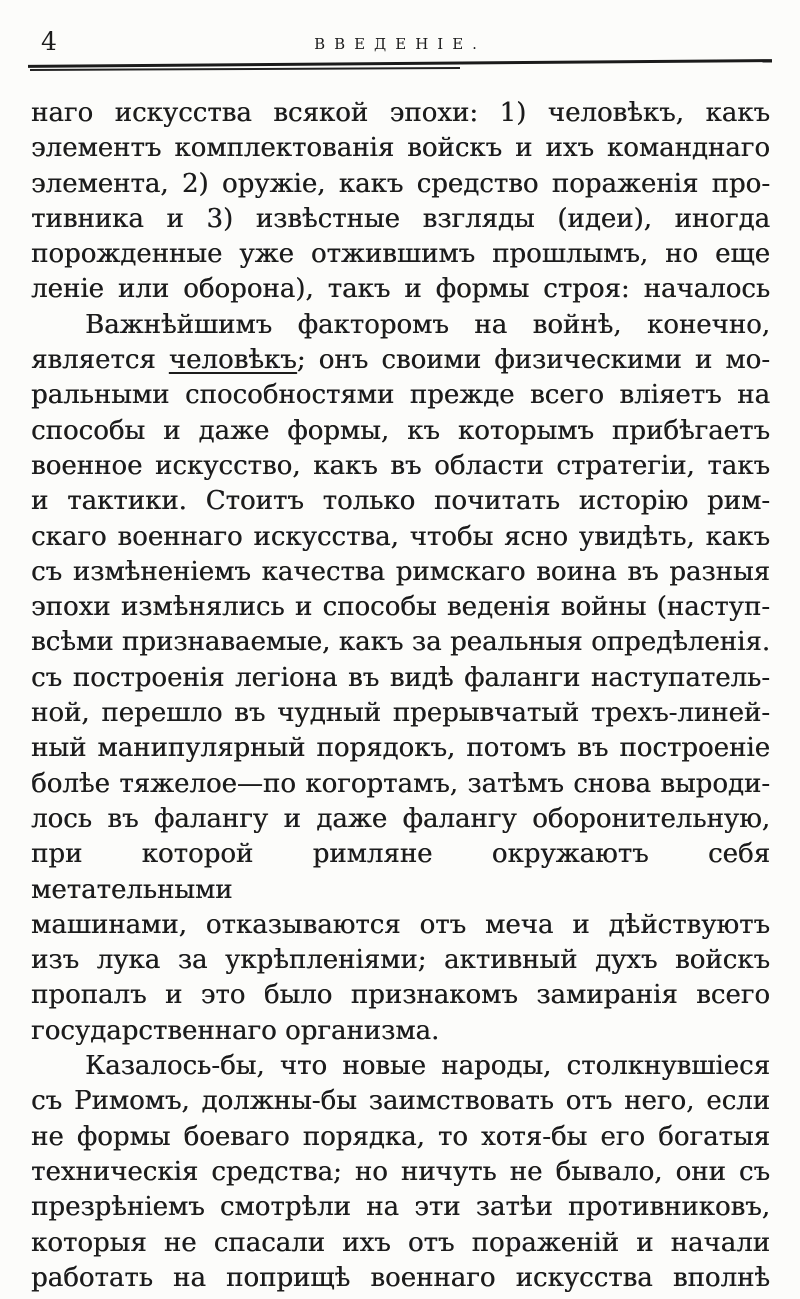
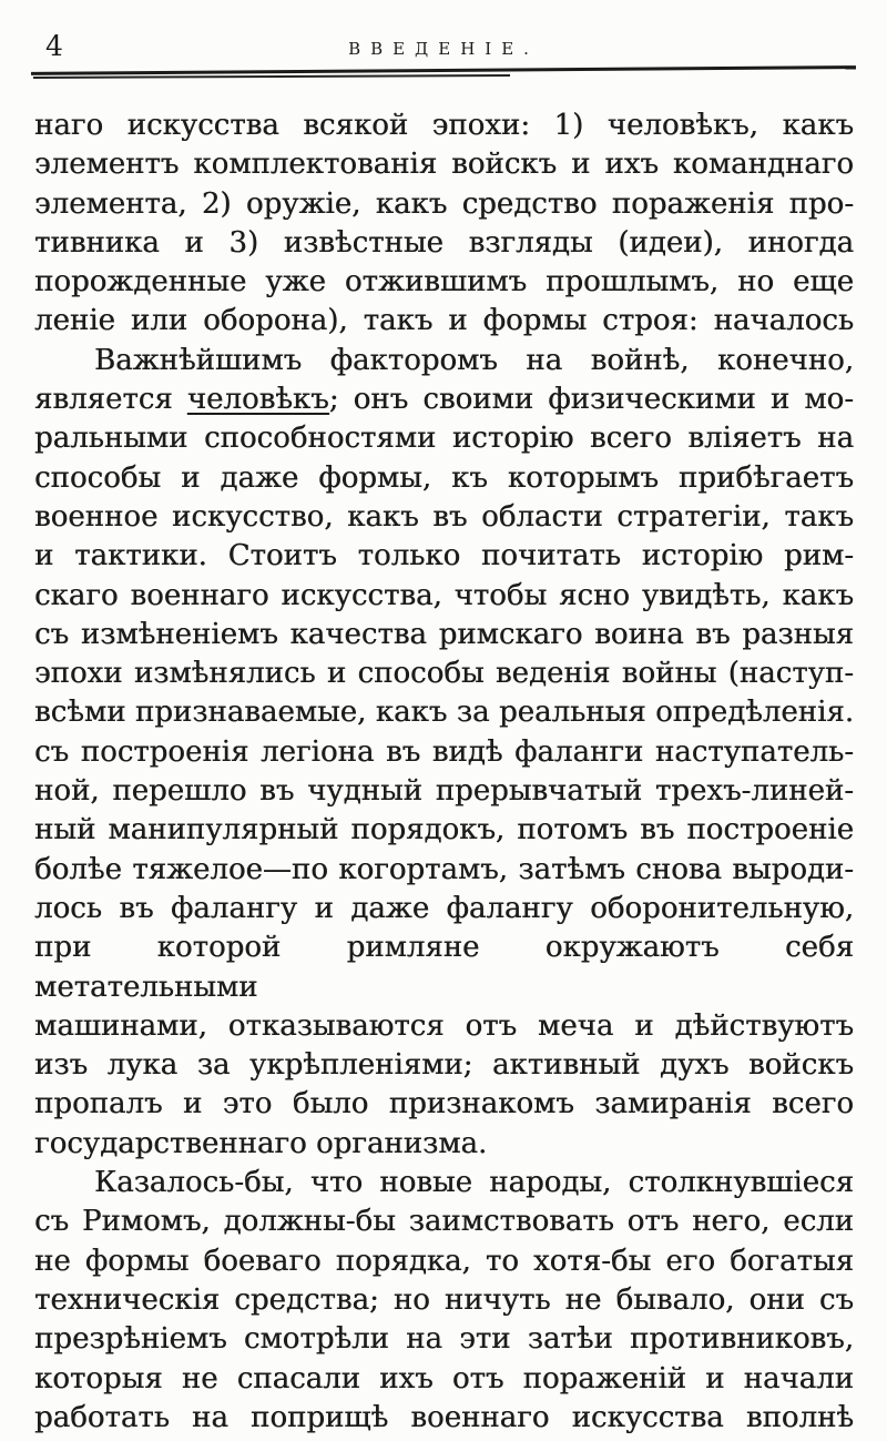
  4
  ВВЕДЕНІЕ.
  наго искусства всякой эпохи: 1) человѣкъ, какъ
  элементъ комплектованія войскъ и ихъ команднаго
  элемента, 2) оружіе, какъ средство пораженія про-
  тивника и 3) извѣстные взгляды (идеи), иногда
  порожденные уже отжившимъ прошлымъ, но еще
  леніе или оборона), такъ и формы строя: началось
  Важнѣйшимъ факторомъ на войнѣ, конечно,
  является человѣкъ; онъ своими физическими и мо-
- ральными способностями прежде всего вліяетъ на
+ ральными способностями исторію всего вліяетъ на
  способы и даже формы, къ которымъ прибѣгаетъ
  военное искусство, какъ въ области стратегіи, такъ
  и тактики. Стоитъ только почитать исторію рим-
  скаго военнаго искусства, чтобы ясно увидѣть, какъ
  съ измѣненіемъ качества римскаго воина въ разныя
  эпохи измѣнялись и способы веденія войны (наступ-
  всѣми признаваемые, какъ за реальныя опредѣленія.
  съ построенія легіона въ видѣ фаланги наступатель-
  ной, перешло въ чудный прерывчатый трехъ-линей-
  ный манипулярный порядокъ, потомъ въ построеніе
  болѣе тяжелое—по когортамъ, затѣмъ снова выроди-
  лось въ фалангу и даже фалангу оборонительную,
  при которой римляне окружаютъ себя метательными
  машинами, отказываются отъ меча и дѣйствуютъ
  изъ лука за укрѣпленіями; активный духъ войскъ
  пропалъ и это было признакомъ замиранія всего
  государственнаго организма.
  Казалось-бы, что новые народы, столкнувшіеся
  съ Римомъ, должны-бы заимствовать отъ него, если
  не формы боеваго порядка, то хотя-бы его богатыя
  техническія средства; но ничуть не бывало, они съ
  презрѣніемъ смотрѣли на эти затѣи противниковъ,
  которыя не спасали ихъ отъ пораженій и начали
  работать на поприщѣ военнаго искусства вполнѣ
